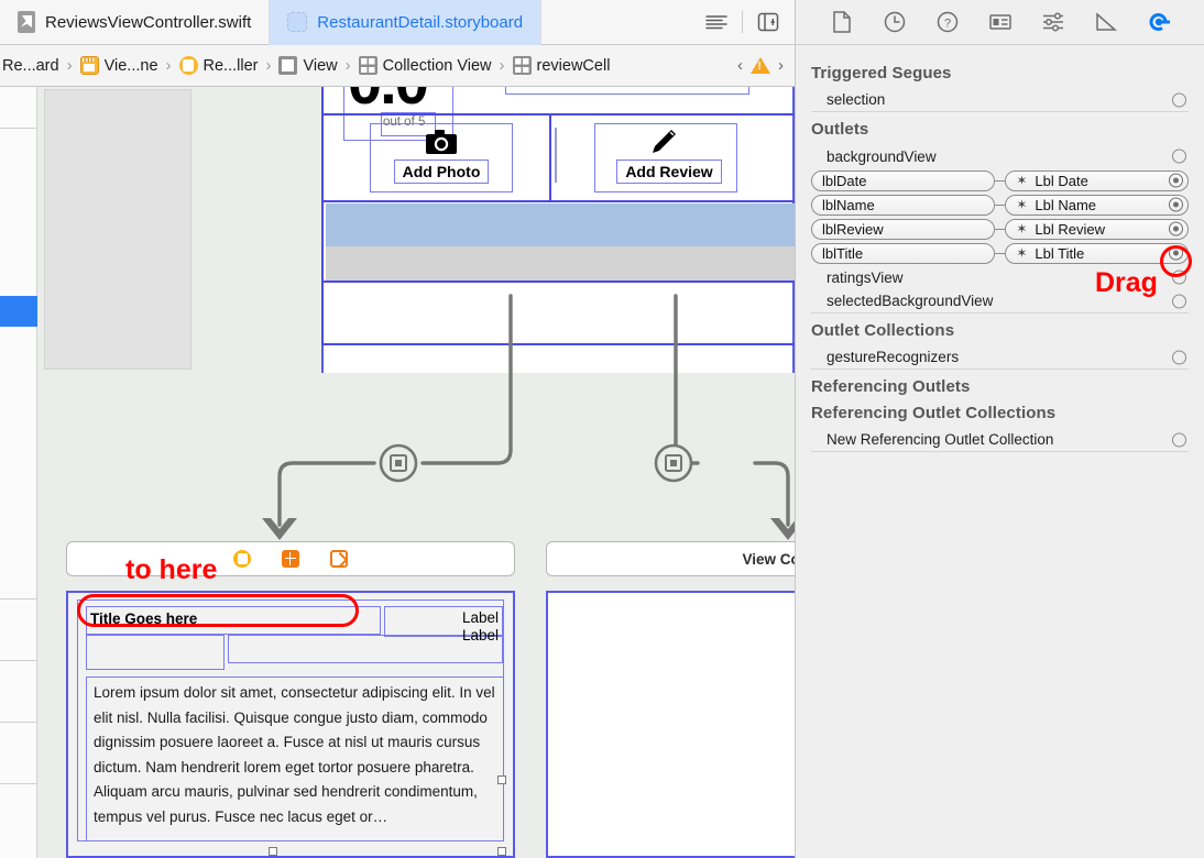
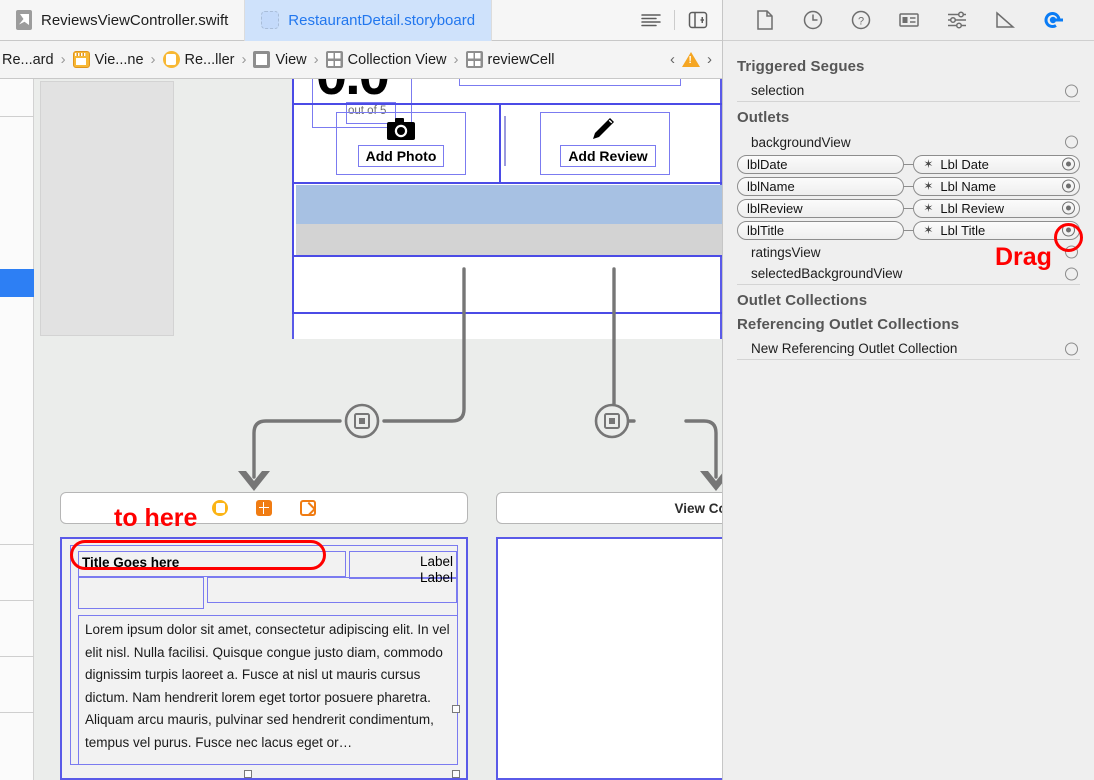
  ReviewsViewController.swift
  RestaurantDetail.storyboard
  Re...ard
  ›
  Vie...ne
  ›
  Re...ller
  ›
  View
  ›
  Collection View
  ›
  reviewCell
  ‹
  ›
  out of 5
  Add Photo
  Add Review
  Title Goes here
  Label
  Label
- Lorem ipsum dolor sit amet, consectetur adipiscing elit. In vel elit nisl. Nulla facilisi. Quisque congue justo diam, commodo dignissim posuere laoreet a. Fusce at nisl ut mauris cursus dictum. Nam hendrerit lorem eget tortor posuere pharetra. Aliquam arcu mauris, pulvinar sed hendrerit condimentum, tempus vel purus. Fusce nec lacus eget or…
+ Lorem ipsum dolor sit amet, consectetur adipiscing elit. In vel elit nisl. Nulla facilisi. Quisque congue justo diam, commodo dignissim turpis laoreet a. Fusce at nisl ut mauris cursus dictum. Nam hendrerit lorem eget tortor posuere pharetra. Aliquam arcu mauris, pulvinar sed hendrerit condimentum, tempus vel purus. Fusce nec lacus eget or…
  to here
  View C
  ?
  Triggered Segues
  selection
  Outlets
  backgroundView
  lblDate
  ✶
  Lbl Date
  lblName
  ✶
  Lbl Name
  lblReview
  ✶
  Lbl Review
  lblTitle
  ✶
  Lbl Title
  ratingsView
  selectedBackgroundView
  Outlet Collections
- gestureRecognizers
- Referencing Outlets
  Referencing Outlet Collections
  New Referencing Outlet Collection
  Drag
